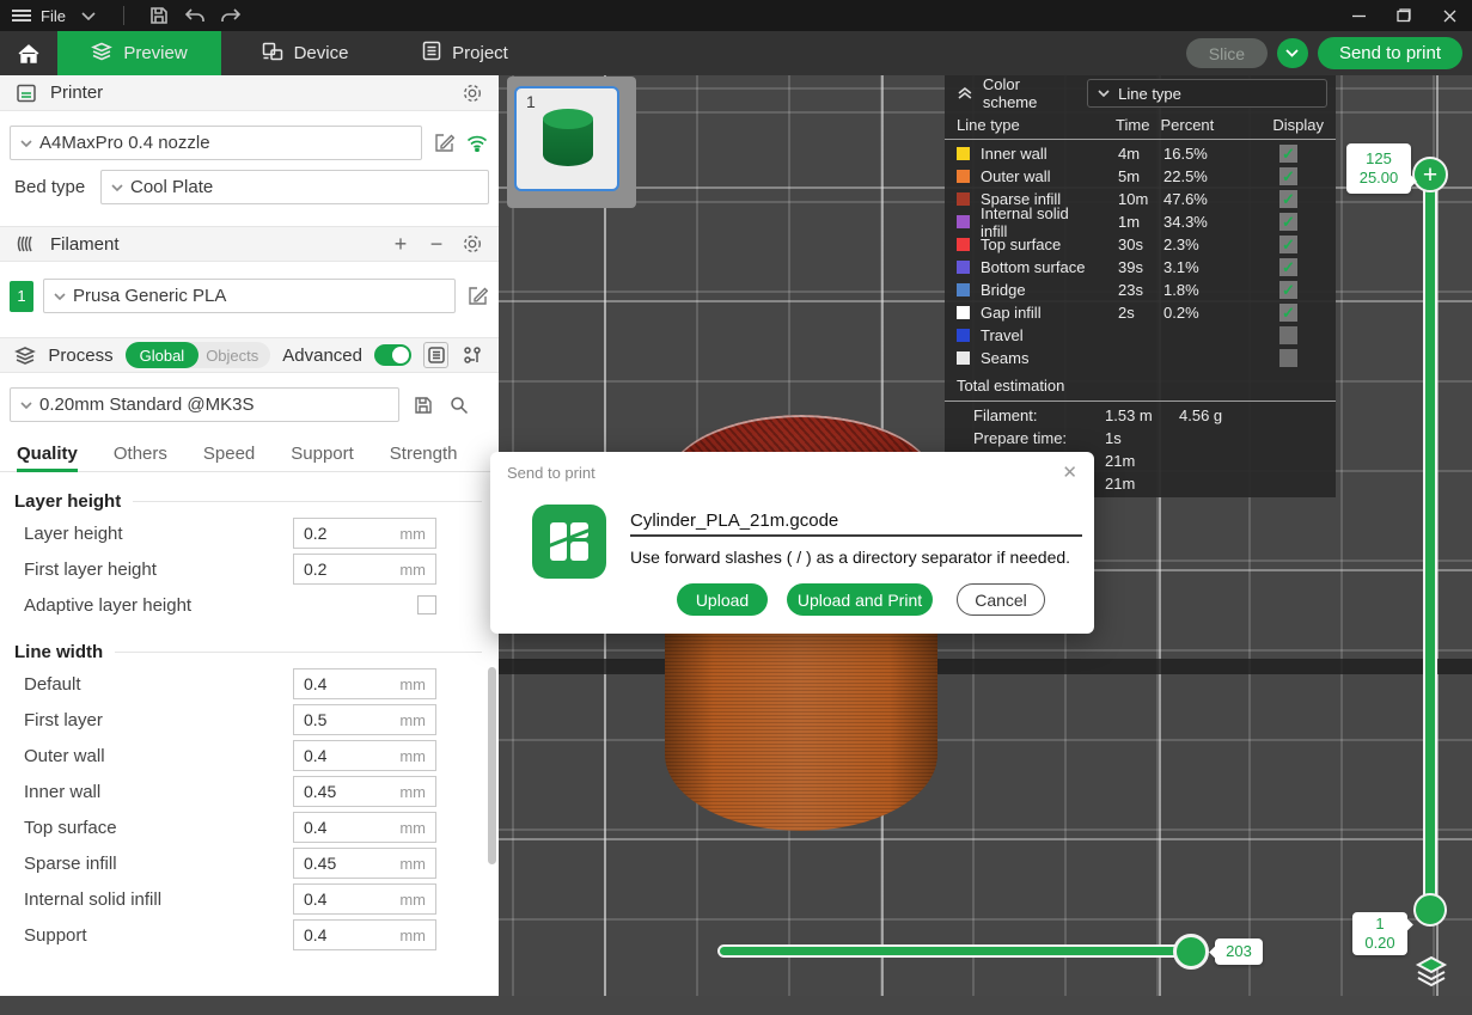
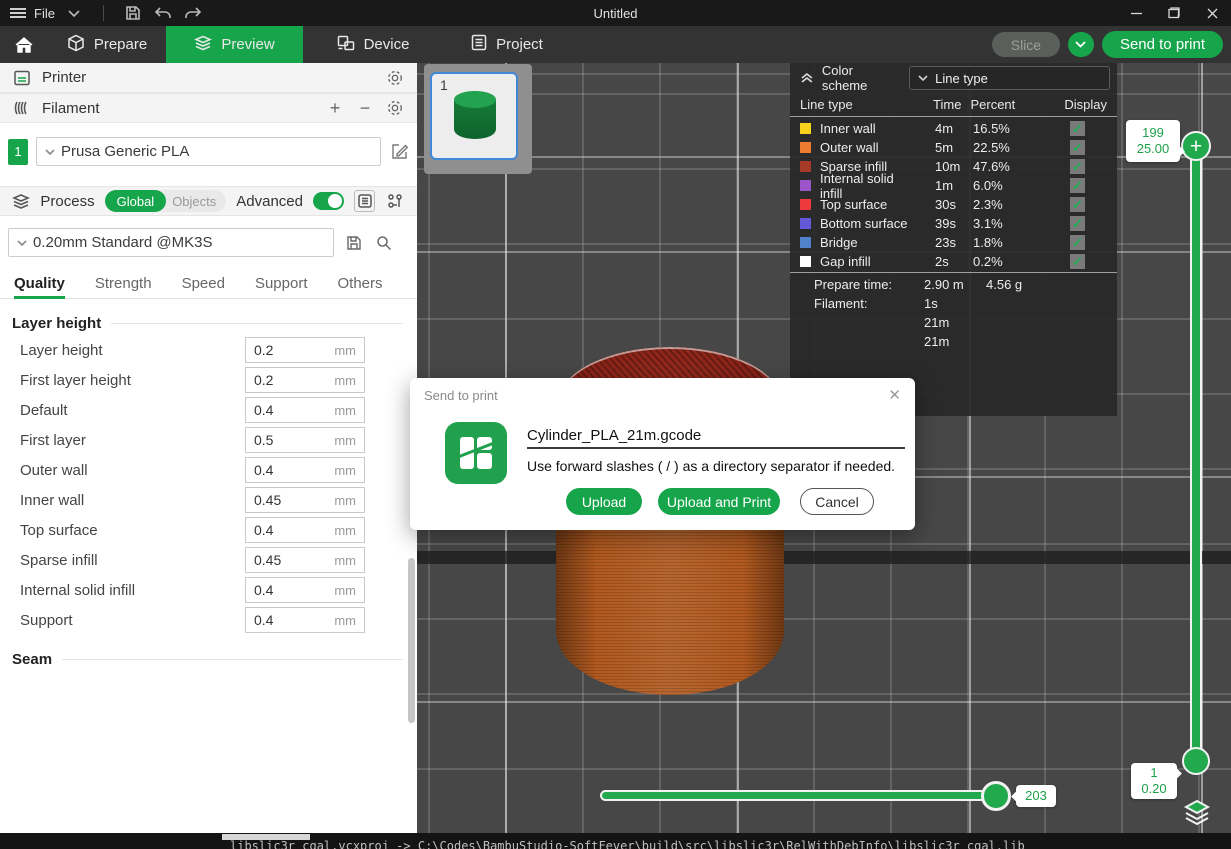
  File
+ Untitled
+ Prepare
  Preview
  Device
  Project
  Slice
  Send to print
  1
  Printer
- A4MaxPro 0.4 nozzle
- Bed type
- Cool Plate
  Filament
  +
  −
  1
  Prusa Generic PLA
  Process
  Global
  Objects
  Advanced
  0.20mm Standard @MK3S
  Quality
- Others
+ Strength
  Speed
  Support
- Strength
+ Others
  Layer height
  Layer height
  0.2
  mm
  First layer height
  0.2
  mm
- Adaptive layer height
- Line width
  Default
  0.4
  mm
  First layer
  0.5
  mm
  Outer wall
  0.4
  mm
  Inner wall
  0.45
  mm
  Top surface
  0.4
  mm
  Sparse infill
  0.45
  mm
  Internal solid infill
  0.4
  mm
  Support
  0.4
  mm
+ Seam
  Color scheme
  Line type
  Line type
  Time
  Percent
  Display
  Inner wall
  4m
  16.5%
  ✓
  Outer wall
  5m
  22.5%
  ✓
  Sparse infill
  10m
  47.6%
  ✓
  Internal solid infill
  1m
- 34.3%
+ 6.0%
  ✓
  Top surface
  30s
  2.3%
  ✓
  Bottom surface
  39s
  3.1%
  ✓
  Bridge
  23s
  1.8%
  ✓
  Gap infill
  2s
  0.2%
  ✓
- Travel
- Seams
- Total estimation
- Filament:
+ Prepare time:
- 1.53 m
+ 2.90 m
  4.56 g
- Prepare time:
+ Filament:
  1s
  21m
  21m
  +
- 125
+ 199
  25.00
  1
  0.20
  203
  Send to print
  ✕
  Cylinder_PLA_21m.gcode
  Use forward slashes ( / ) as a directory separator if needed.
  Upload
  Upload and Print
  Cancel
+ libslic3r_cgal.vcxproj -> C:\Codes\BambuStudio-SoftFever\build\src\libslic3r\RelWithDebInfo\libslic3r_cgal.lib
